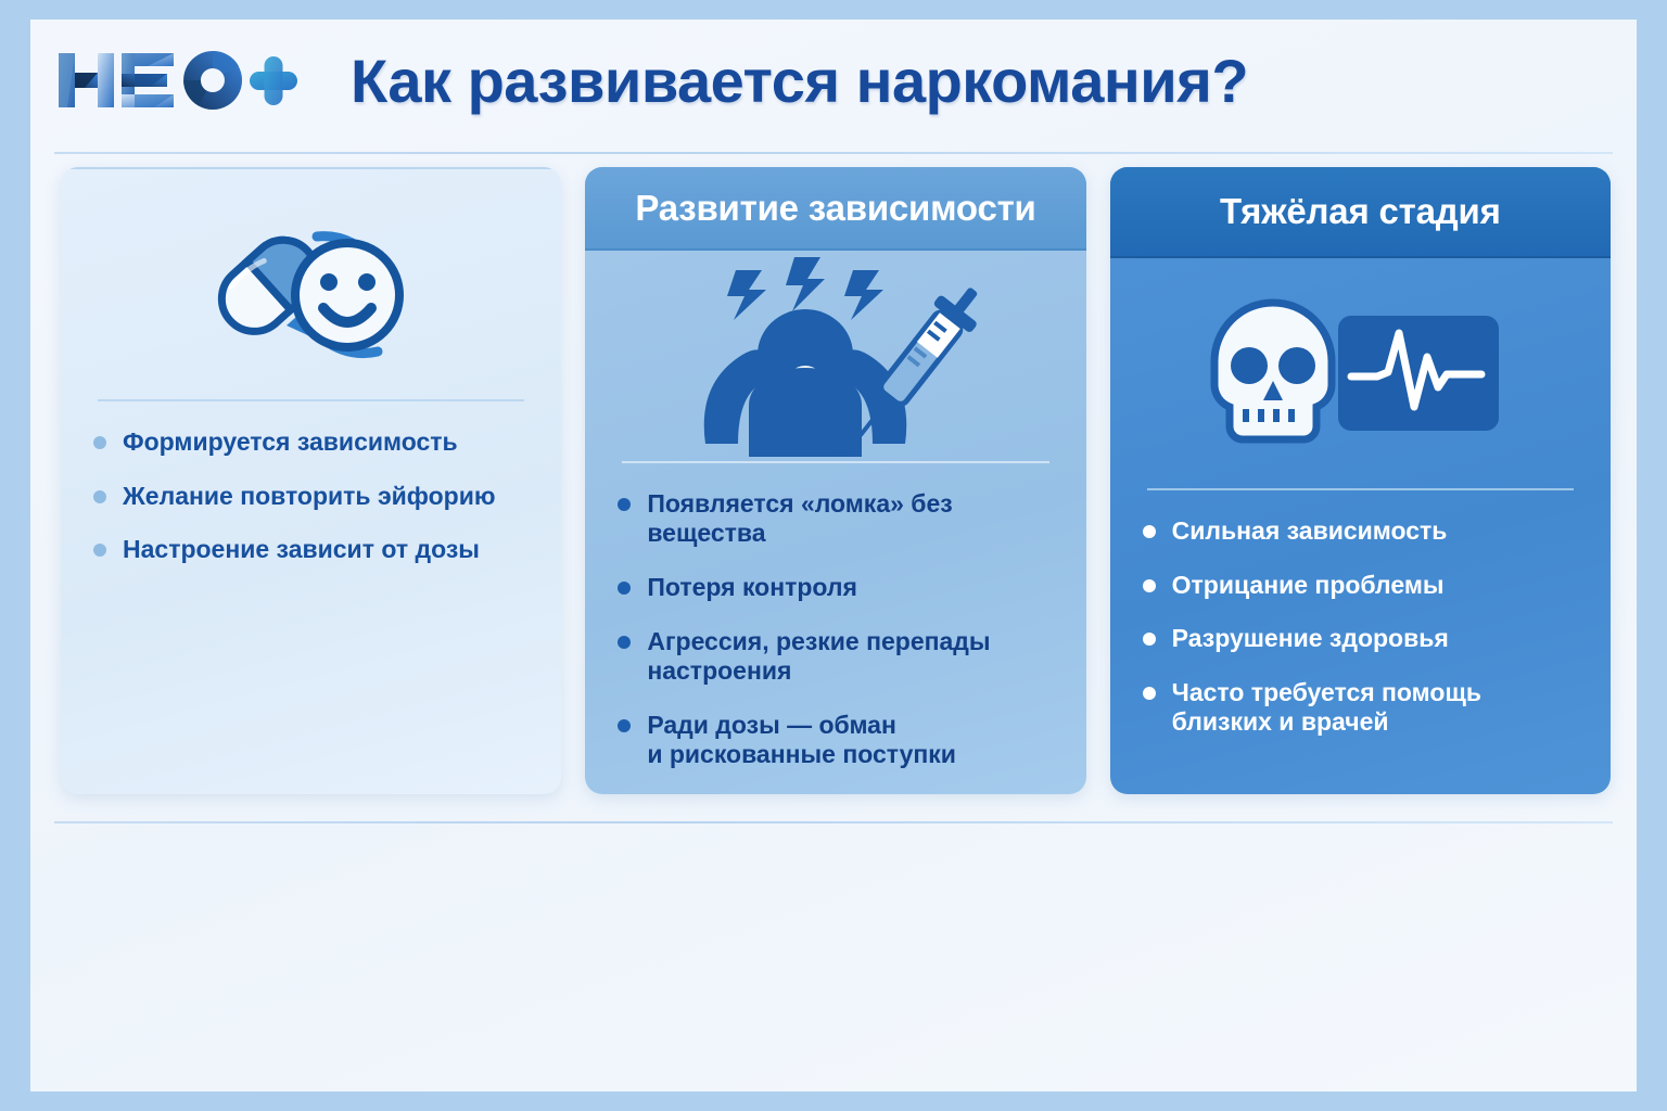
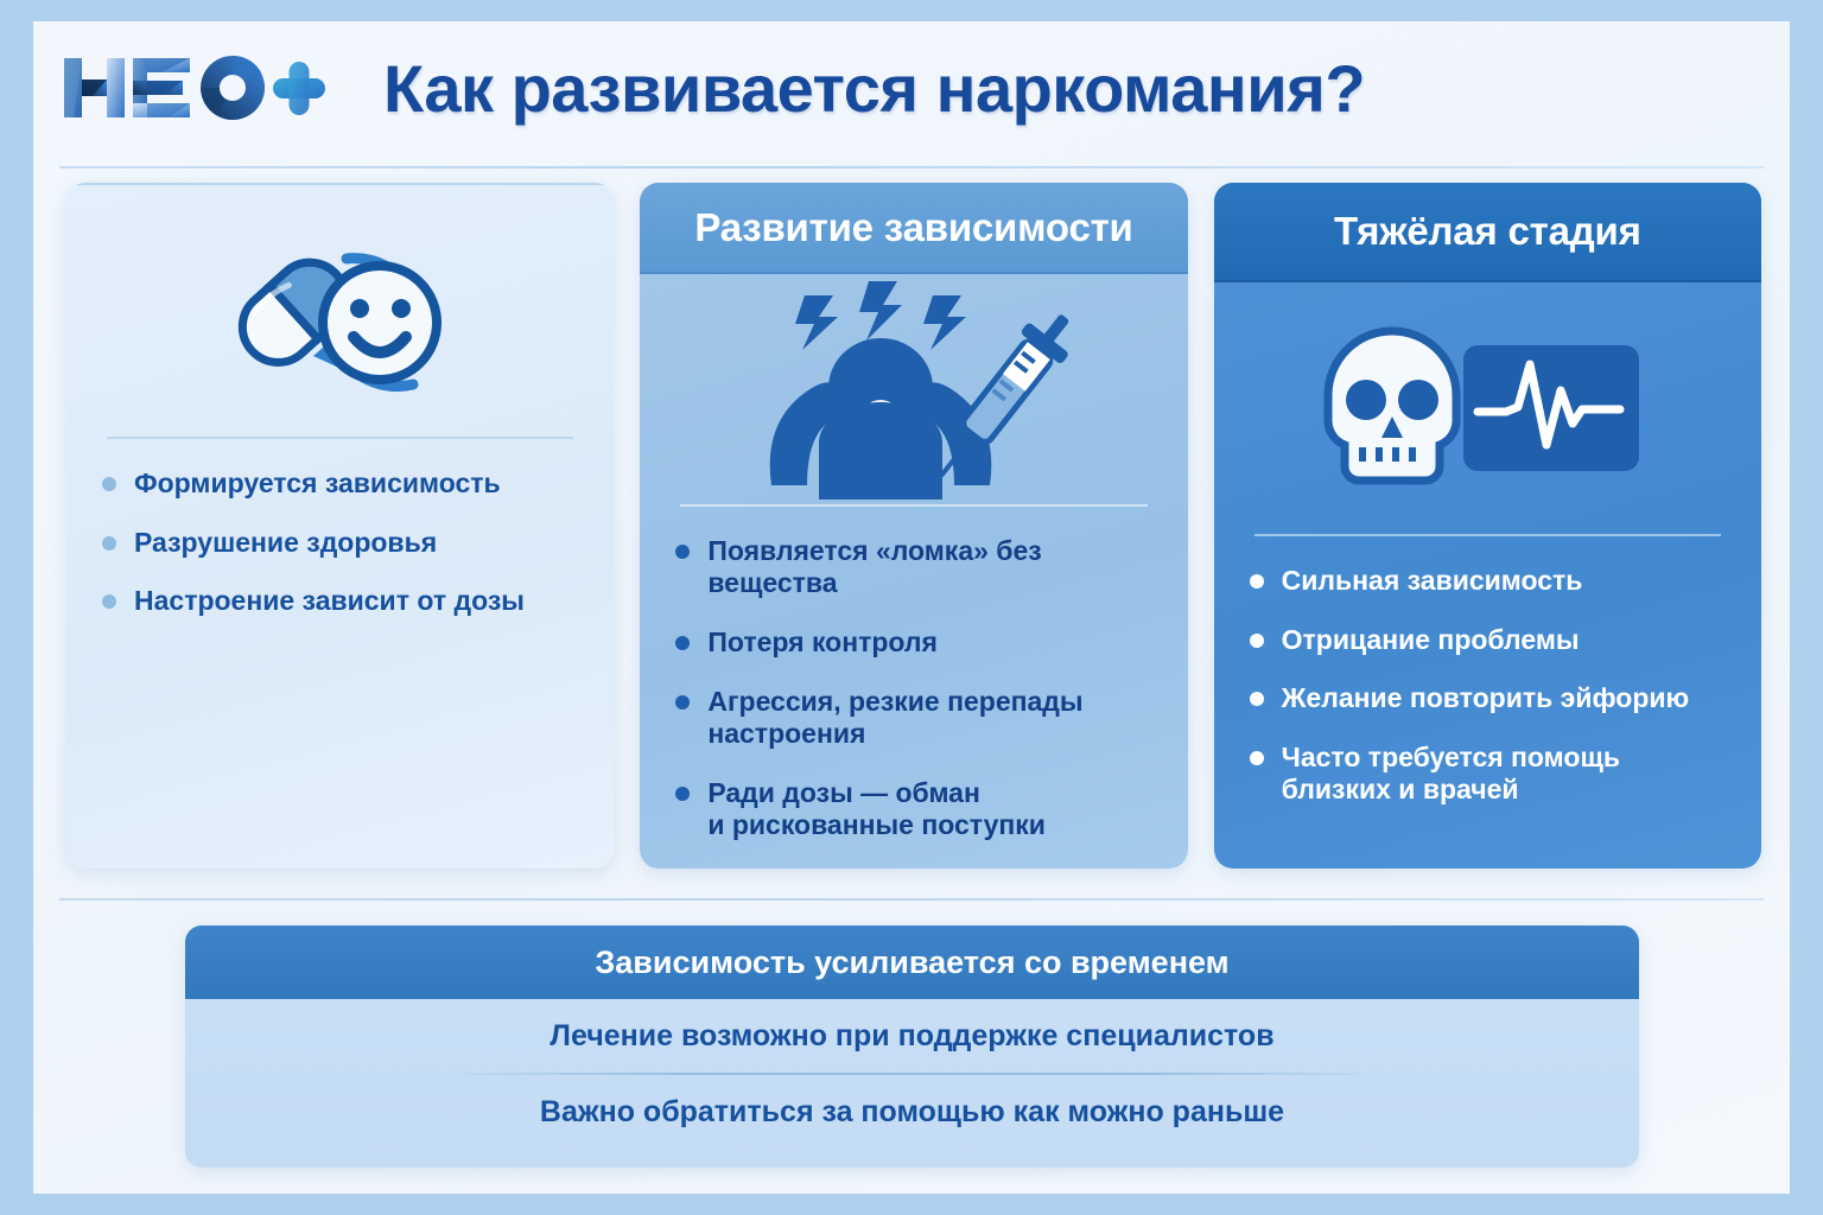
  Как развивается наркомания?
  Формируется зависимость
- Желание повторить эйфорию
+ Разрушение здоровья
  Настроение зависит от дозы
  Развитие зависимости
  Появляется «ломка» без вещества
  Потеря контроля
  Агрессия, резкие перепады настроения
  Ради дозы — обман
  и рискованные поступки
  Тяжёлая стадия
  Сильная зависимость
  Отрицание проблемы
- Разрушение здоровья
+ Желание повторить эйфорию
  Часто требуется помощь
  близких и врачей
+ Зависимость усиливается со временем
+ Лечение возможно при поддержке специалистов
+ Важно обратиться за помощью как можно раньше
